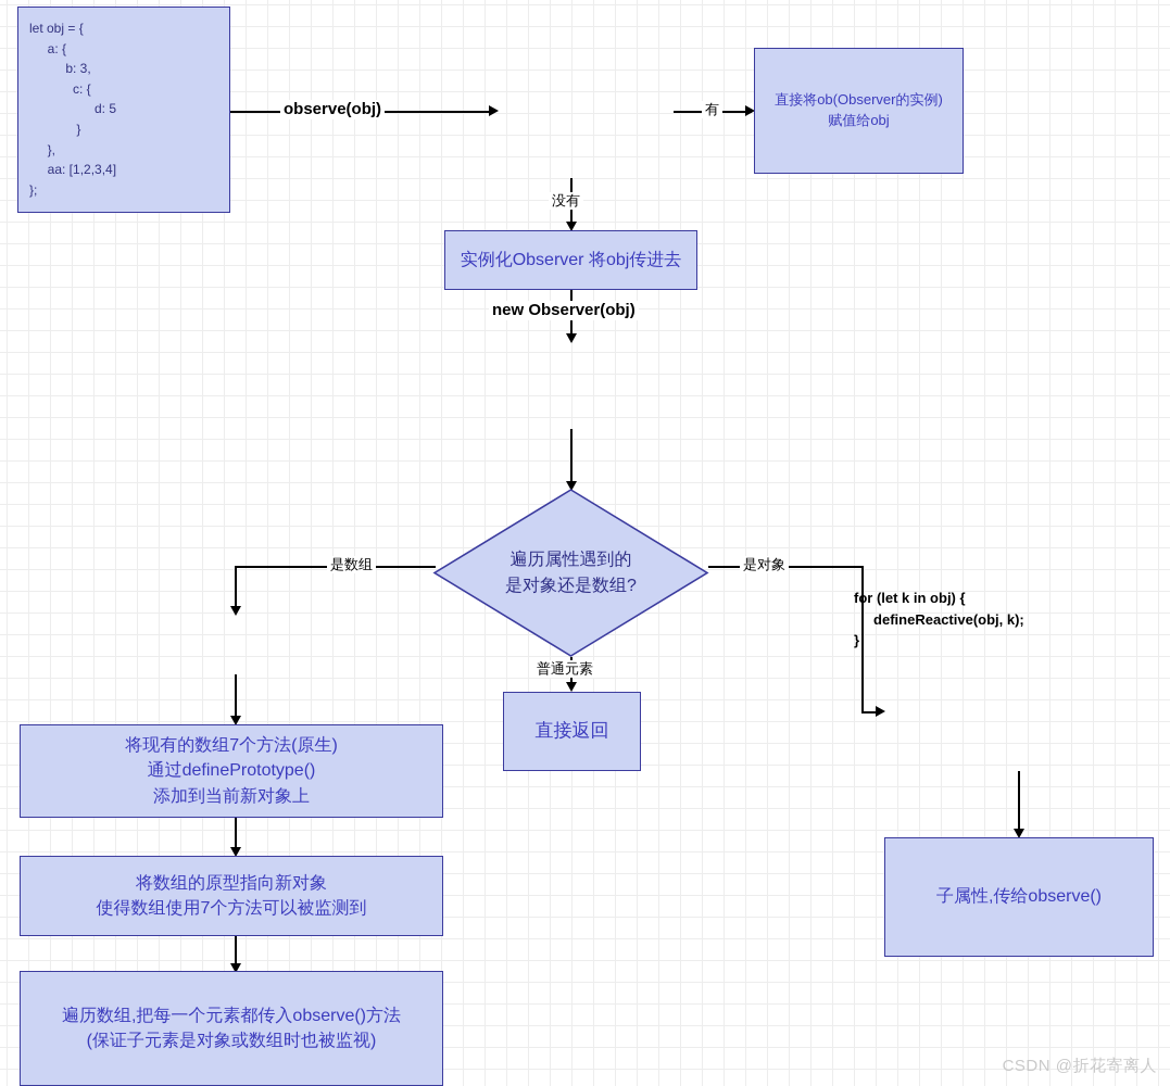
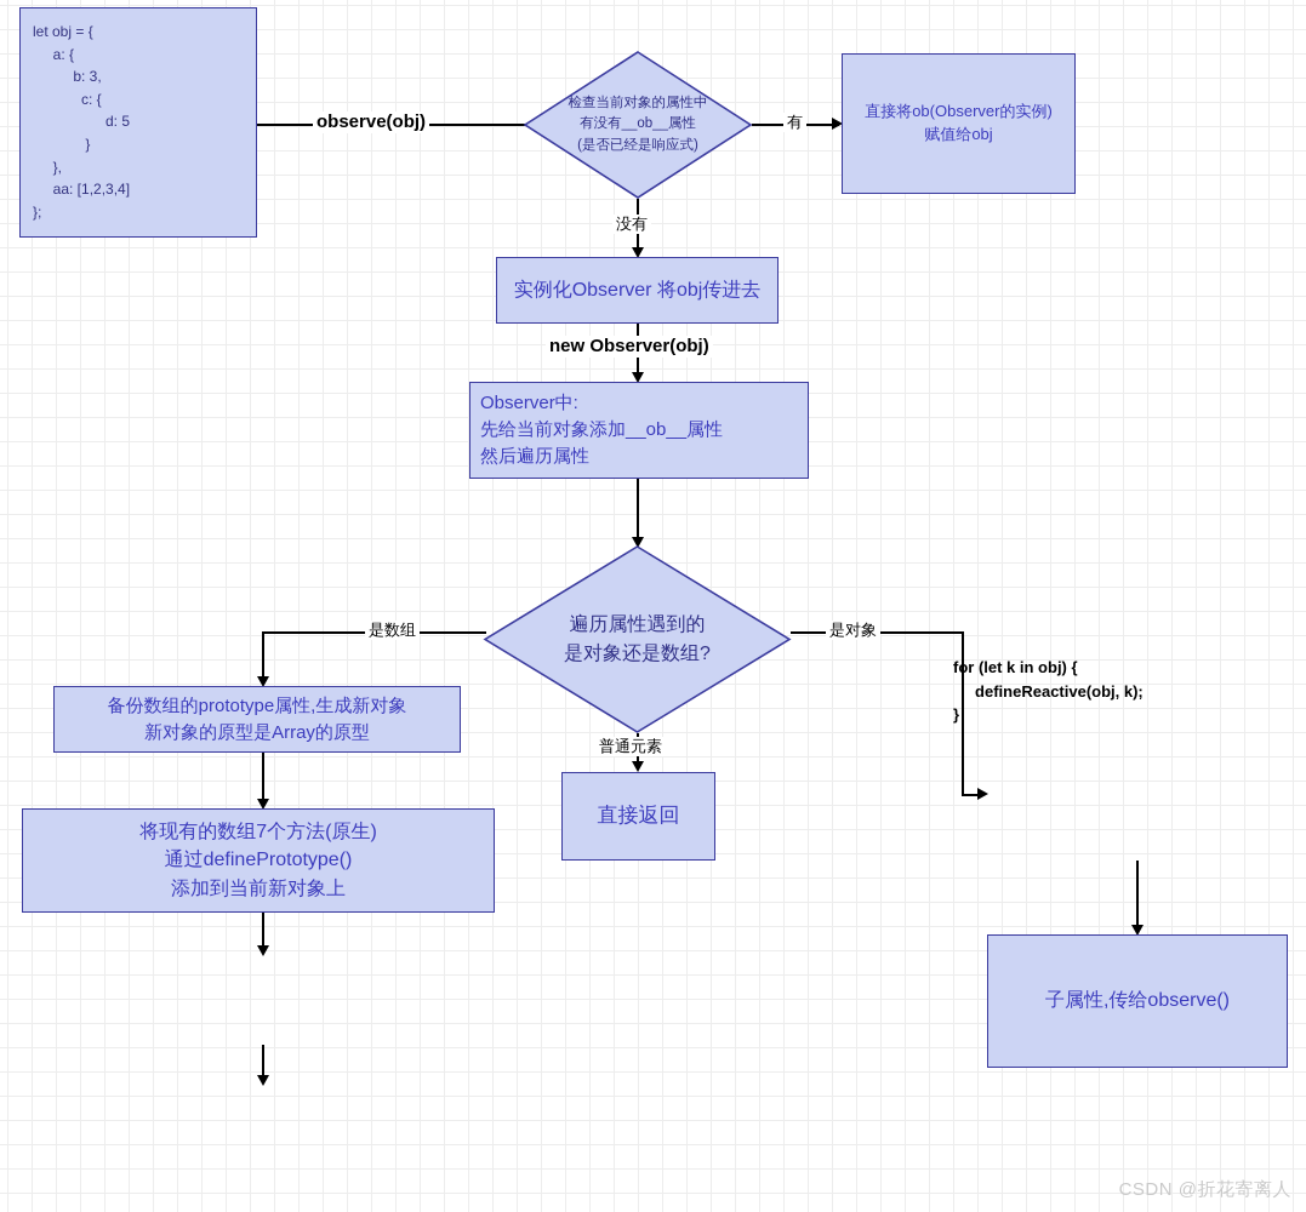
  let obj = {
  a: {
  b: 3,
  c: {
  d: 5
  }
  },
  aa: [1,2,3,4]
  };
  observe(obj)
+ 检查当前对象的属性中
+ 有没有__ob__属性
+ (是否已经是响应式)
  有
  直接将ob(Observer的实例)
  赋值给obj
  没有
  实例化Observer 将obj传进去
  new Observer(obj)
+ Observer中:
+ 先给当前对象添加__ob__属性
+ 然后遍历属性
  遍历属性遇到的
  是对象还是数组?
  是数组
+ 备份数组的prototype属性,生成新对象
+ 新对象的原型是Array的原型
  将现有的数组7个方法(原生)
  通过definePrototype()
  添加到当前新对象上
- 将数组的原型指向新对象
- 使得数组使用7个方法可以被监测到
- 遍历数组,把每一个元素都传入observe()方法
- (保证子元素是对象或数组时也被监视)
  普通元素
  直接返回
  是对象
  for (let k in obj) {
  defineReactive(obj, k);
  }
  子属性,传给observe()
  CSDN @折花寄离人
